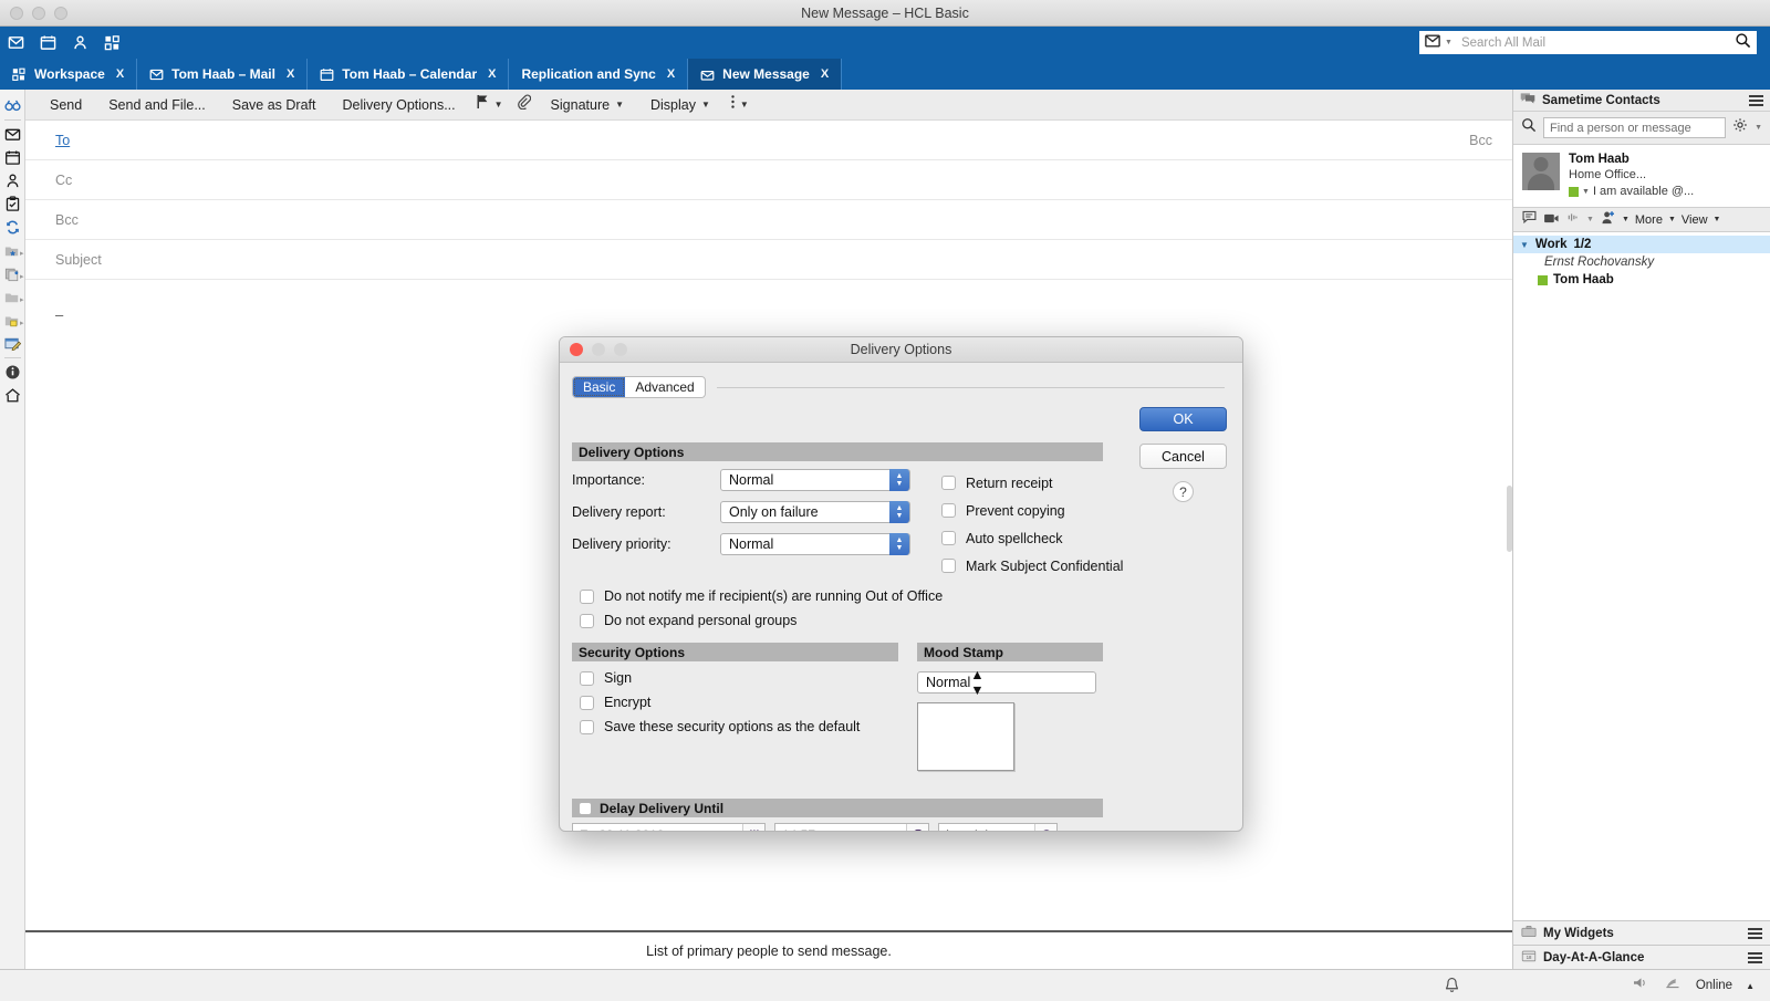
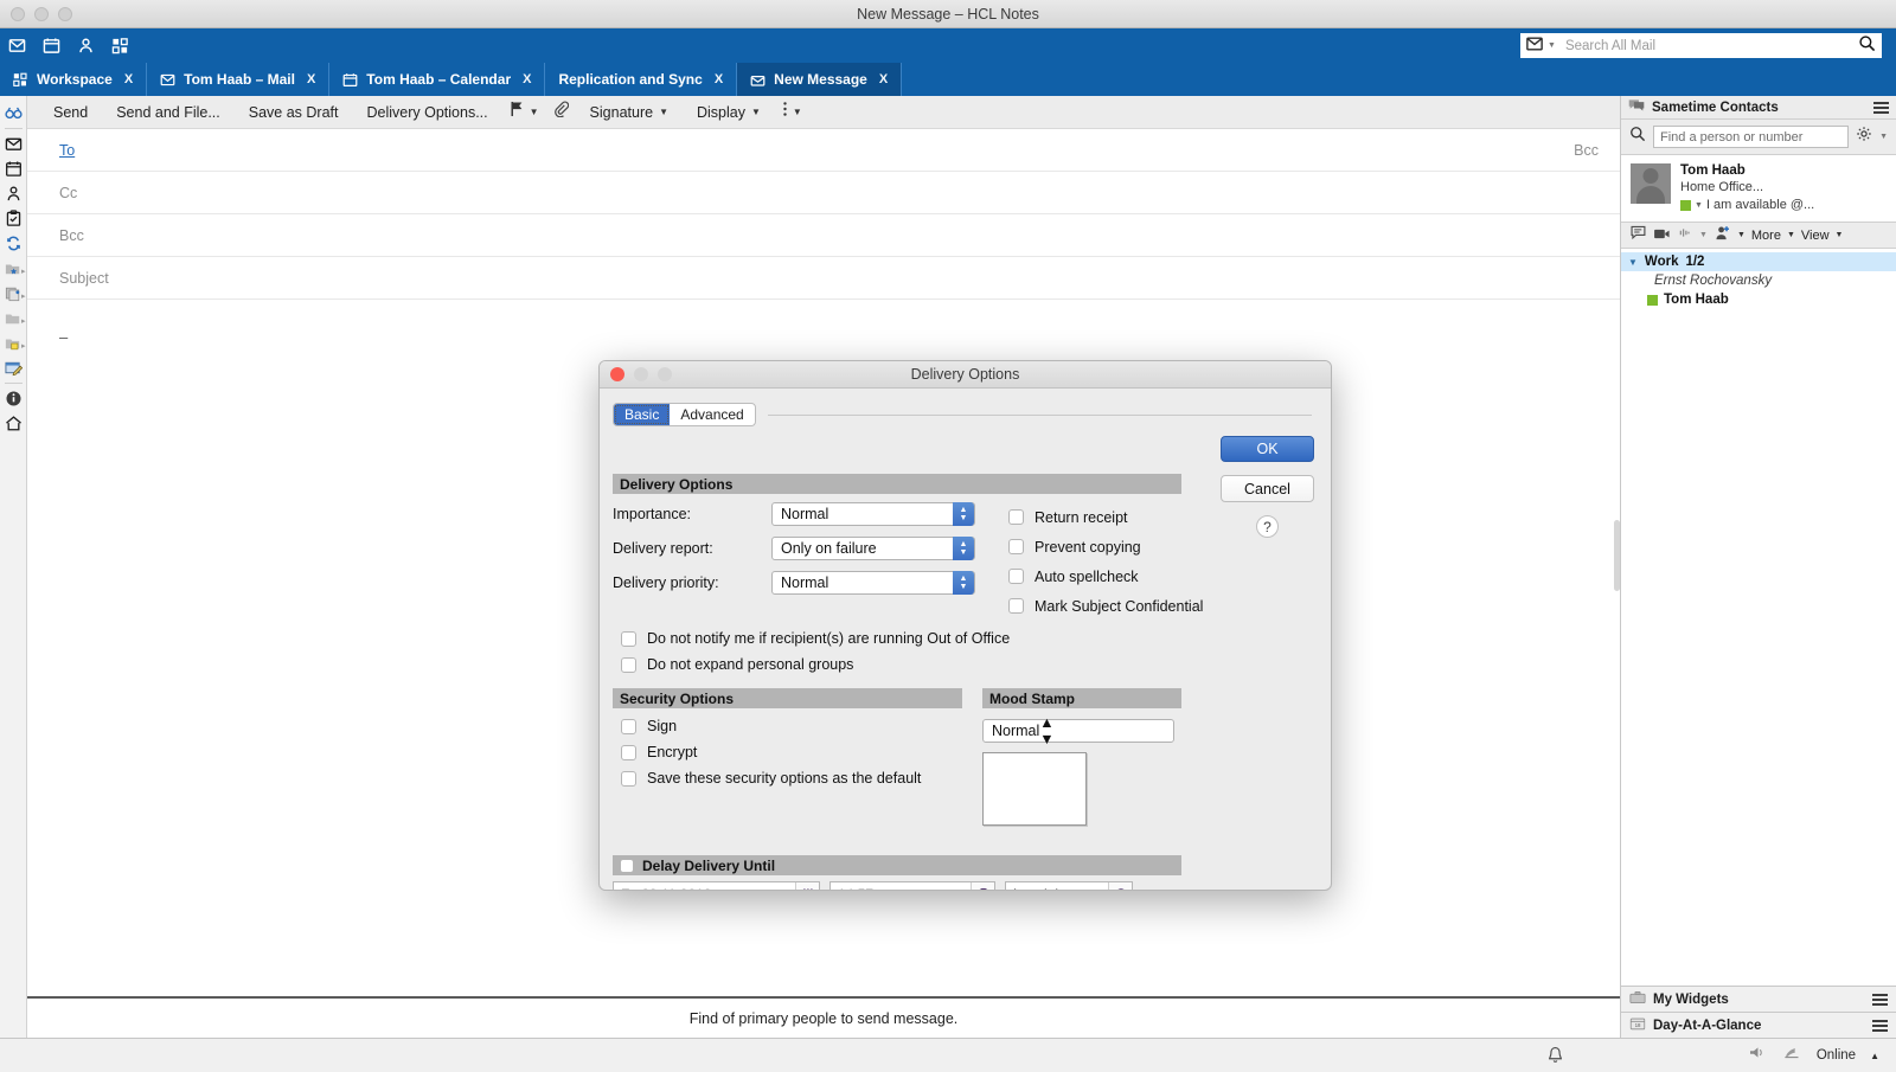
- New Message – HCL Basic
+ New Message – HCL Notes
  Search All Mail
  Workspace
  X
  Tom Haab – Mail
  X
  Tom Haab – Calendar
  X
  Replication and Sync
  X
  New Message
  X
  Send
  Send and File...
  Save as Draft
  Delivery Options...
  ▼
  Signature
  ▼
  Display
  ▼
  ▼
  To
  Bcc
  Cc
  Bcc
  Subject
  –
- List of primary people to send message.
+ Find of primary people to send message.
  Sametime Contacts
- Find a person or message
+ Find a person or number
  Tom Haab
  Home Office...
  I am available @...
  More
  View
  ▼
  Work
  1/2
  Ernst Rochovansky
  Tom Haab
  My Widgets
  Day-At-A-Glance
  Online
  ▲
  Delivery Options
  Basic
  Advanced
  Delivery Options
  Importance:
  Normal
  Delivery report:
  Only on failure
  Delivery priority:
  Normal
  Return receipt
  Prevent copying
  Auto spellcheck
  Mark Subject Confidential
  Do not notify me if recipient(s) are running Out of Office
  Do not expand personal groups
  Security Options
  Sign
  Encrypt
  Save these security options as the default
  Mood Stamp
  Normal
  ▲
  ▼
  Delay Delivery Until
  OK
  Cancel
  ?
